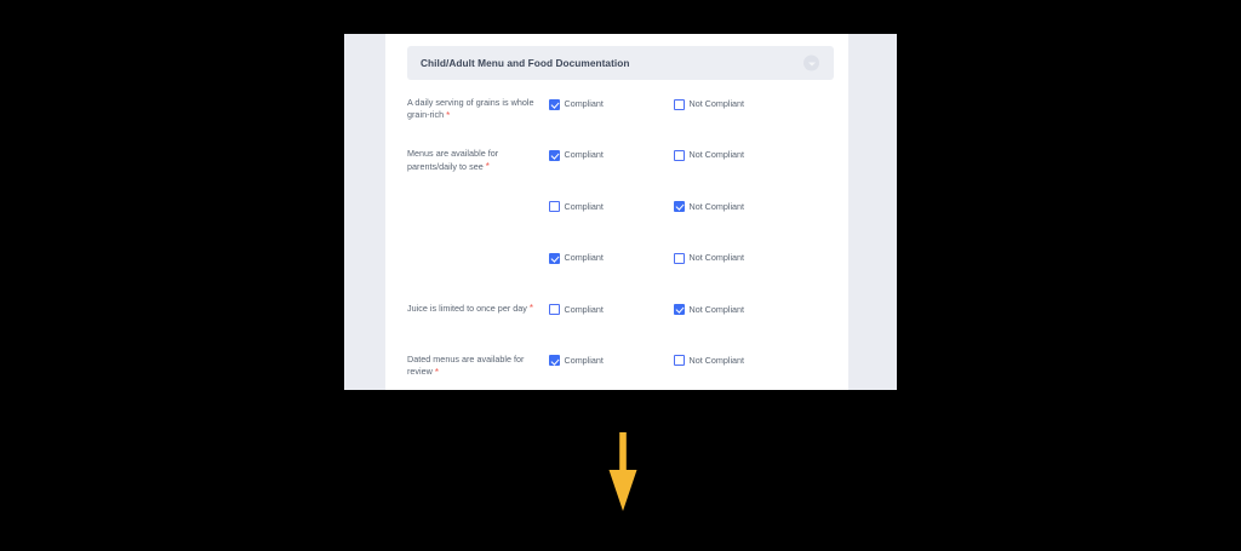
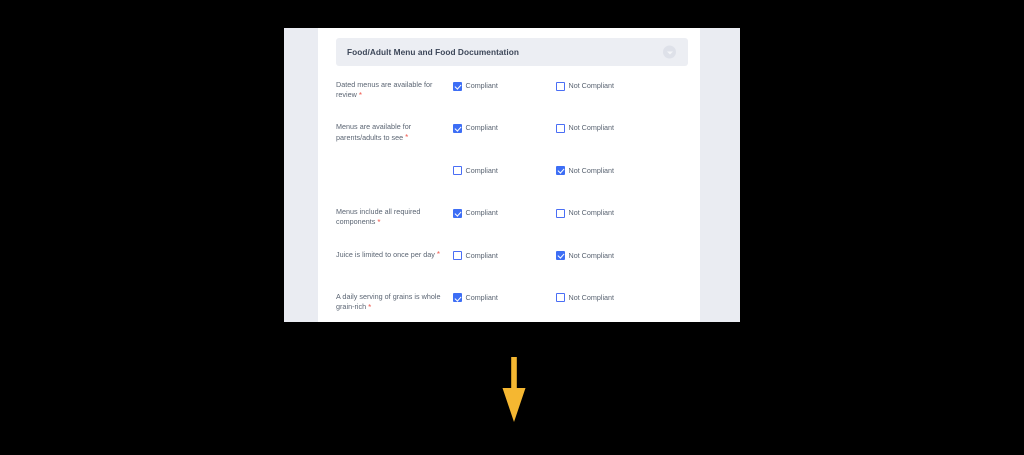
- Child/Adult Menu and Food Documentation
+ Food/Adult Menu and Food Documentation
- A daily serving of grains is whole grain-rich *
+ Dated menus are available for review *
  Compliant
  Not Compliant
- Menus are available for parents/daily to see *
+ Menus are available for parents/adults to see *
  Compliant
  Not Compliant
  Compliant
  Not Compliant
+ Menus include all required components *
  Compliant
  Not Compliant
  Juice is limited to once per day *
  Compliant
  Not Compliant
- Dated menus are available for review *
+ A daily serving of grains is whole grain-rich *
  Compliant
  Not Compliant
